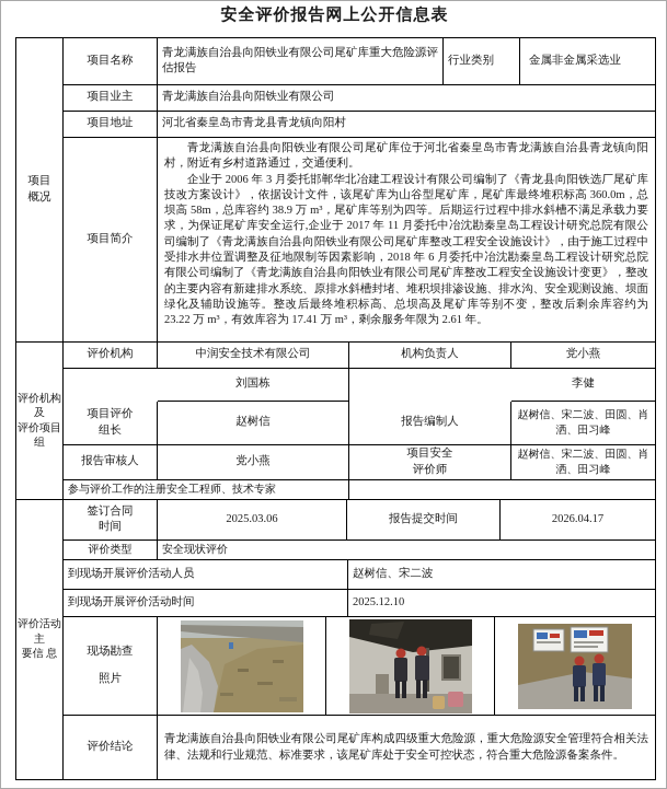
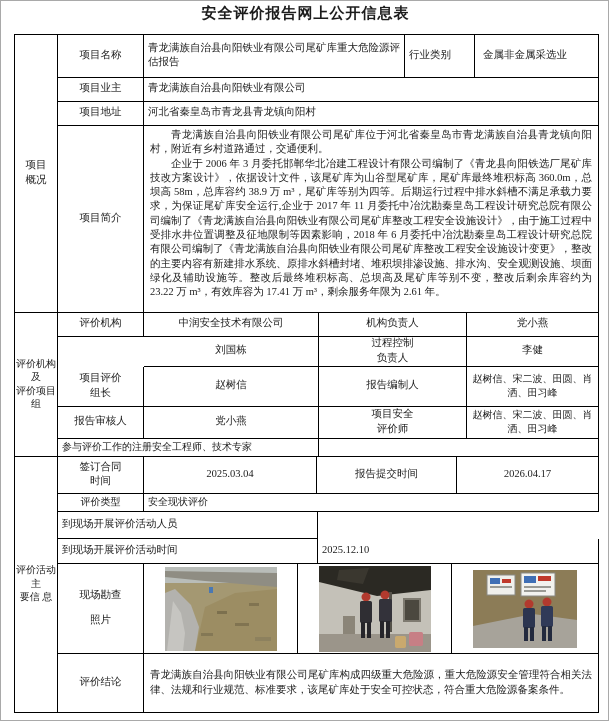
  安全评价报告网上公开信息表
  项目
  概况
  评价机构及
  评价项目组
  评价活动主
  要信 息
  项目名称
  青龙满族自治县向阳铁业有限公司尾矿库重大危险源评估报告
  行业类别
  金属非金属采选业
  项目业主
  青龙满族自治县向阳铁业有限公司
  项目地址
  河北省秦皇岛市青龙县青龙镇向阳村
  项目简介
  青龙满族自治县向阳铁业有限公司尾矿库位于河北省秦皇岛市青龙满族自治县青龙镇向阳村，附近有乡村道路通过，交通便利。
  企业于 2006 年 3 月委托邯郸华北冶建工程设计有限公司编制了《青龙县向阳铁选厂尾矿库技改方案设计》，依据设计文件，该尾矿库为山谷型尾矿库，尾矿库最终堆积标高 360.0m，总坝高 58m，总库容约 38.9 万 m³，尾矿库等别为四等。后期运行过程中排水斜槽不满足承载力要求，为保证尾矿库安全运行,企业于 2017 年 11 月委托中冶沈勘秦皇岛工程设计研究总院有限公司编制了《青龙满族自治县向阳铁业有限公司尾矿库整改工程安全设施设计》，由于施工过程中受排水井位置调整及征地限制等因素影响，2018 年 6 月委托中冶沈勘秦皇岛工程设计研究总院有限公司编制了《青龙满族自治县向阳铁业有限公司尾矿库整改工程安全设施设计变更》，整改的主要内容有新建排水系统、原排水斜槽封堵、堆积坝排渗设施、排水沟、安全观测设施、坝面绿化及辅助设施等。整改后最终堆积标高、总坝高及尾矿库等别不变，整改后剩余库容约为 23.22 万 m³，有效库容为 17.41 万 m³，剩余服务年限为 2.61 年。
  评价机构
  中润安全技术有限公司
  机构负责人
  党小燕
  刘国栋
+ 过程控制
+ 负责人
  李健
  项目评价
  组长
  赵树信
  报告编制人
  赵树信、宋二波、田圆、肖洒、田习峰
  报告审核人
  党小燕
  项目安全
  评价师
  赵树信、宋二波、田圆、肖洒、田习峰
  参与评价工作的注册安全工程师、技术专家
  签订合同
  时间
- 2025.03.06
+ 2025.03.04
  报告提交时间
  2026.04.17
  评价类型
  安全现状评价
  到现场开展评价活动人员
- 赵树信、宋二波
  到现场开展评价活动时间
  2025.12.10
  现场勘查
  照片
  评价结论
  青龙满族自治县向阳铁业有限公司尾矿库构成四级重大危险源，重大危险源安全管理符合相关法律、法规和行业规范、标准要求，该尾矿库处于安全可控状态，符合重大危险源备案条件。
